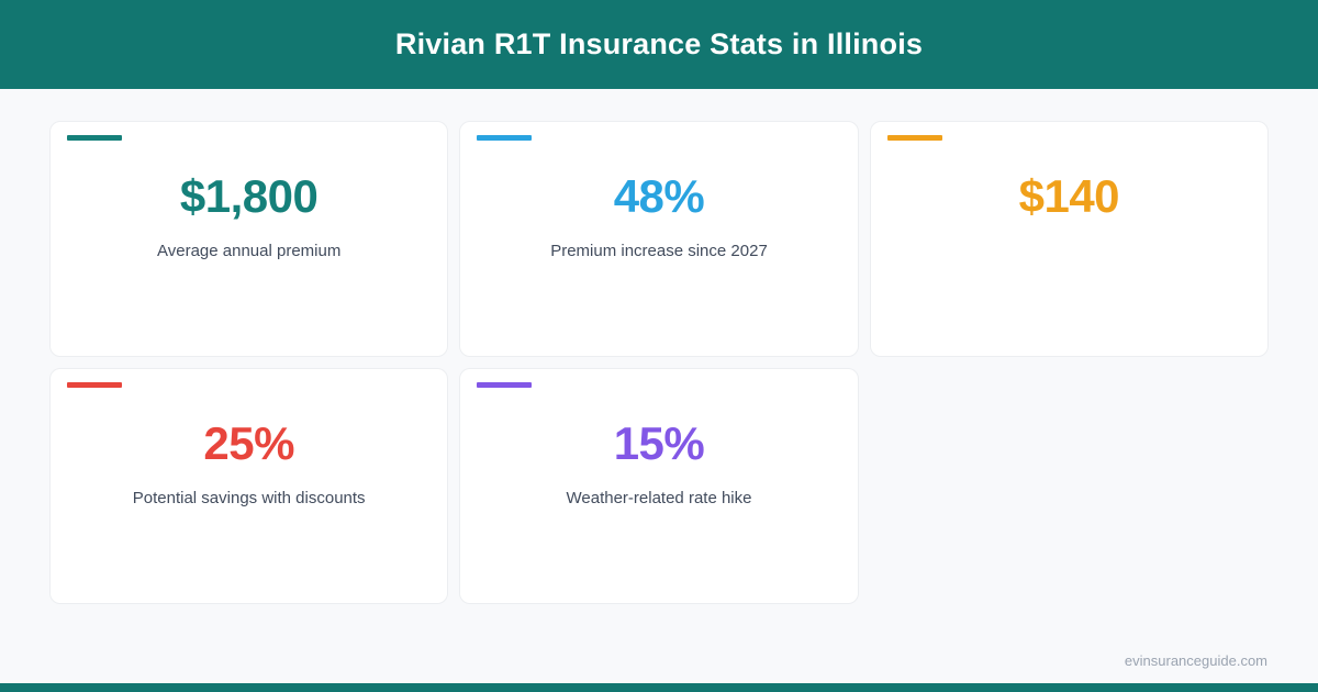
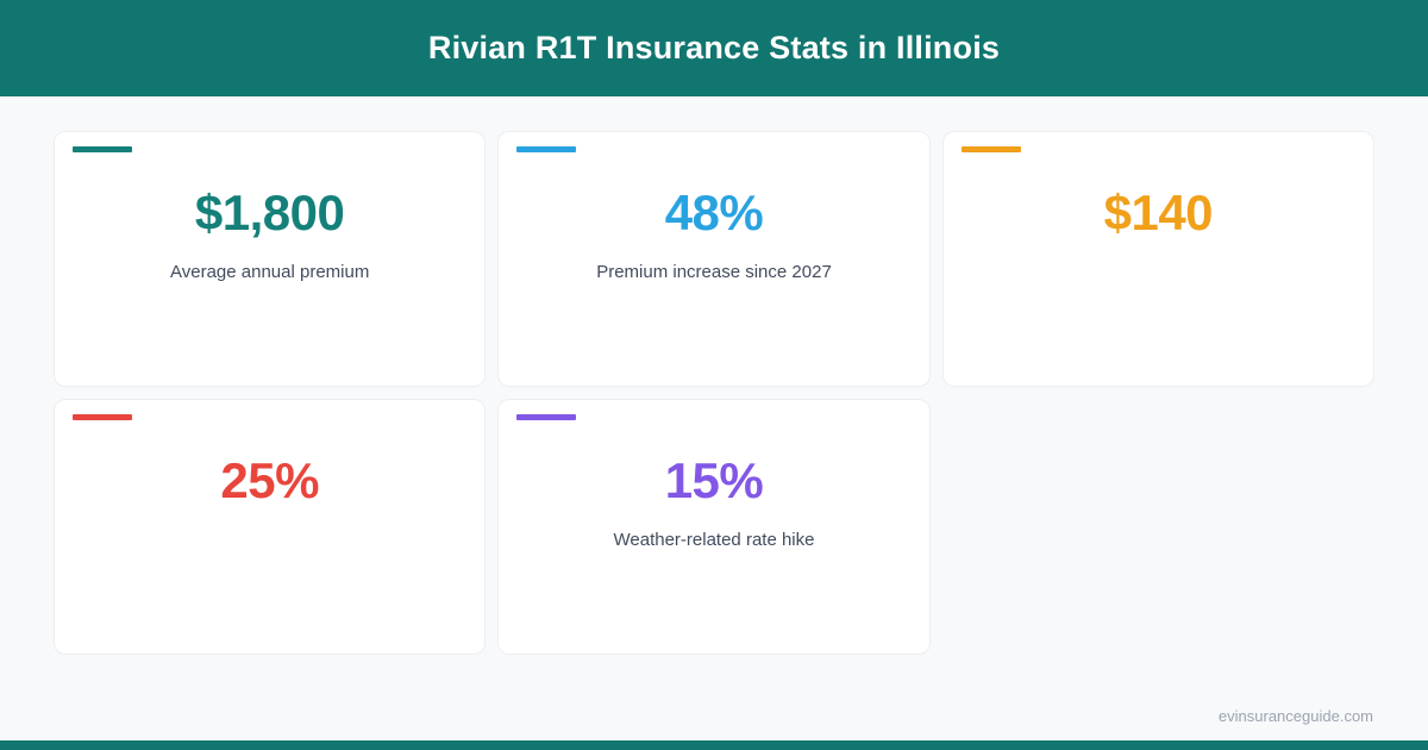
  Rivian R1T Insurance Stats in Illinois
  $1,800
  Average annual premium
  48%
  Premium increase since 2027
  $140
  25%
- Potential savings with discounts
  15%
  Weather-related rate hike
  evinsuranceguide.com
